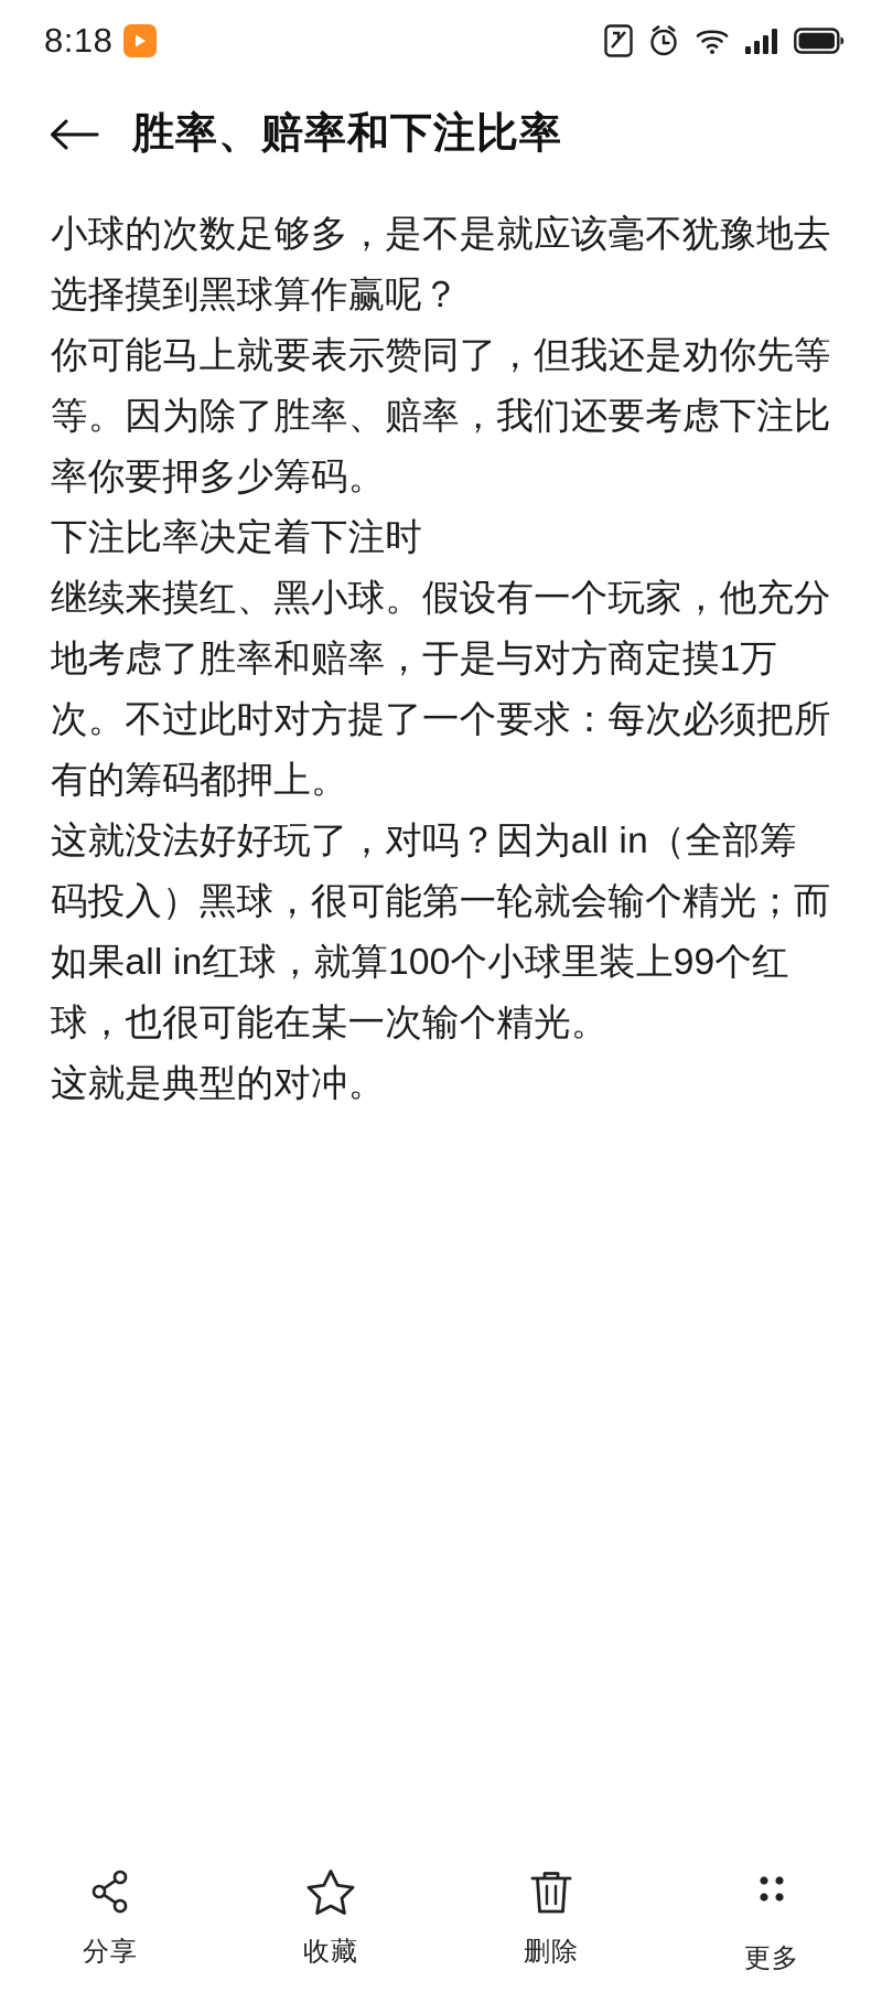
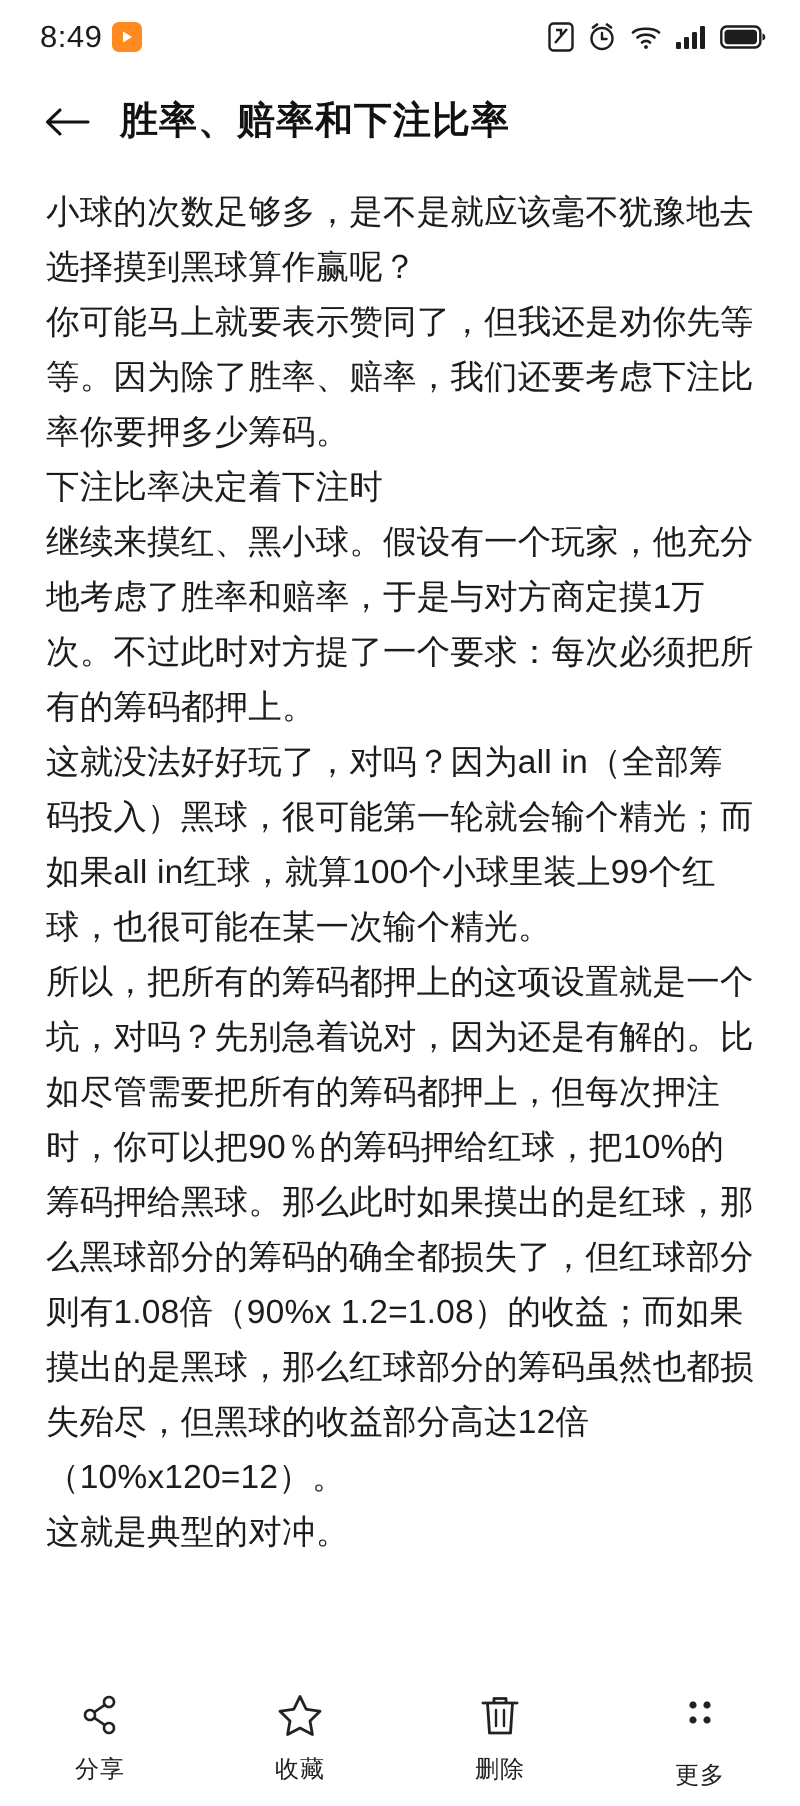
- 8:18
+ 8:49
  胜率、赔率和下注比率
  小球的次数足够多，是不是就应该毫不犹豫地去选择摸到黑球算作赢呢？
  你可能马上就要表示赞同了，但我还是劝你先等等。因为除了胜率、赔率，我们还要考虑下注比率你要押多少筹码。
  下注比率决定着下注时
  继续来摸红、黑小球。假设有一个玩家，他充分地考虑了胜率和赔率，于是与对方商定摸1万次。不过此时对方提了一个要求：每次必须把所有的筹码都押上。
  这就没法好好玩了，对吗？因为all in（全部筹码投入）黑球，很可能第一轮就会输个精光；而如果all in红球，就算100个小球里装上99个红球，也很可能在某一次输个精光。
+ 所以，把所有的筹码都押上的这项设置就是一个坑，对吗？先别急着说对，因为还是有解的。比如尽管需要把所有的筹码都押上，但每次押注时，你可以把90％的筹码押给红球，把10%的筹码押给黑球。那么此时如果摸出的是红球，那么黑球部分的筹码的确全都损失了，但红球部分则有1.08倍（90%x 1.2=1.08）的收益；而如果摸出的是黑球，那么红球部分的筹码虽然也都损失殆尽，但黑球的收益部分高达12倍（10%x120=12）。
  这就是典型的对冲。
  分享
  收藏
  删除
  更多
